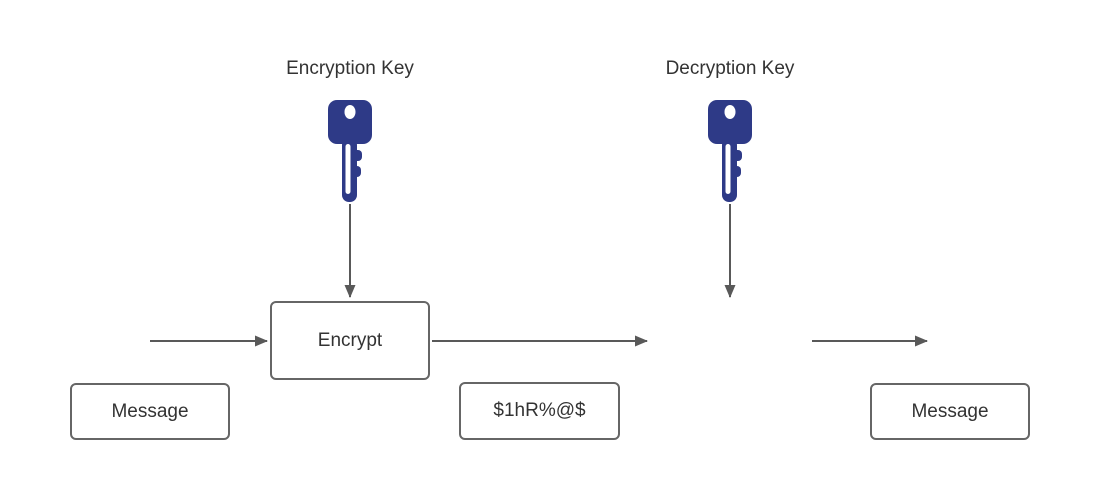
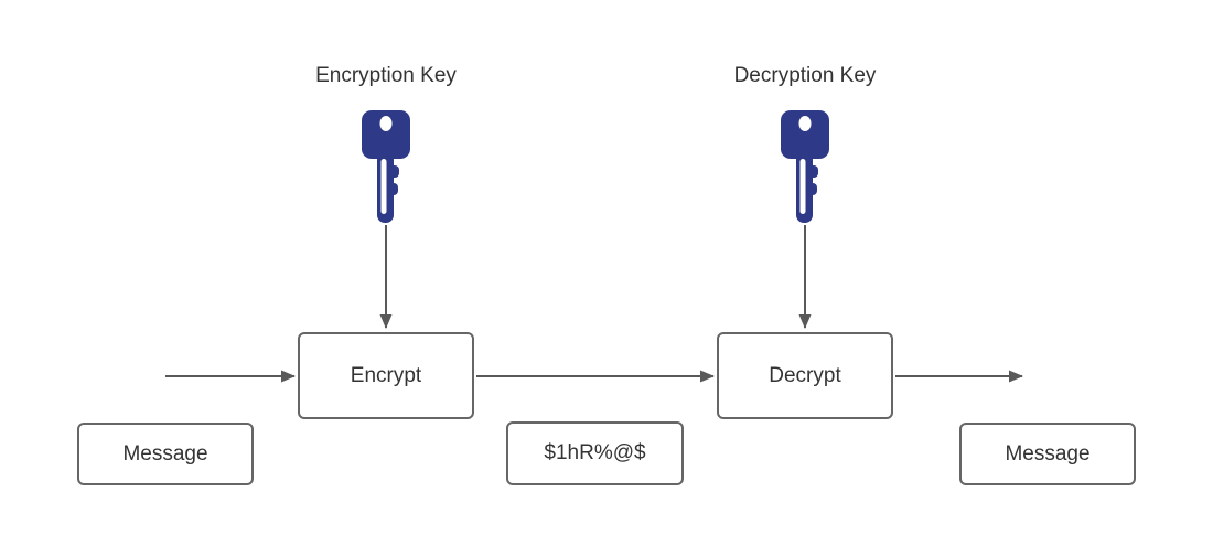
  Encryption Key
  Decryption Key
  Encrypt
+ Decrypt
  Message
  $1hR%@$
  Message
